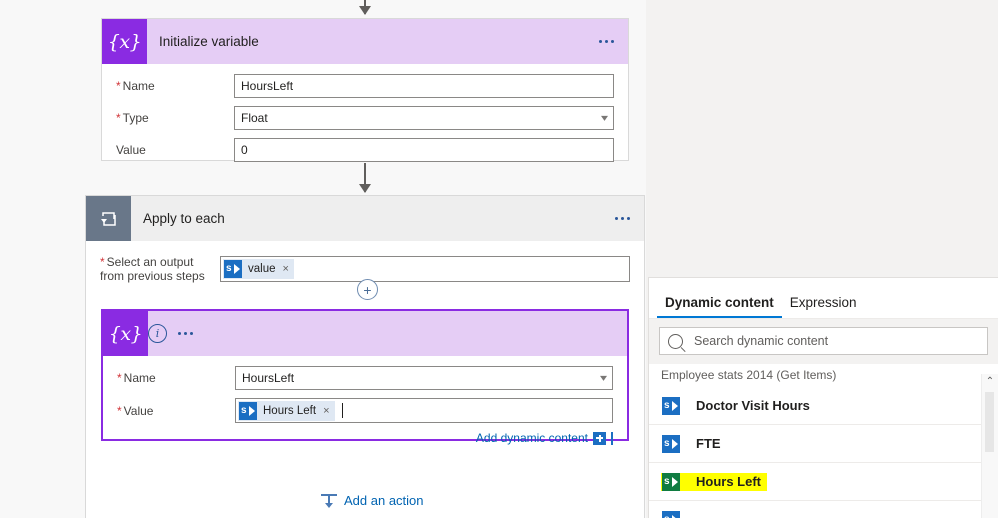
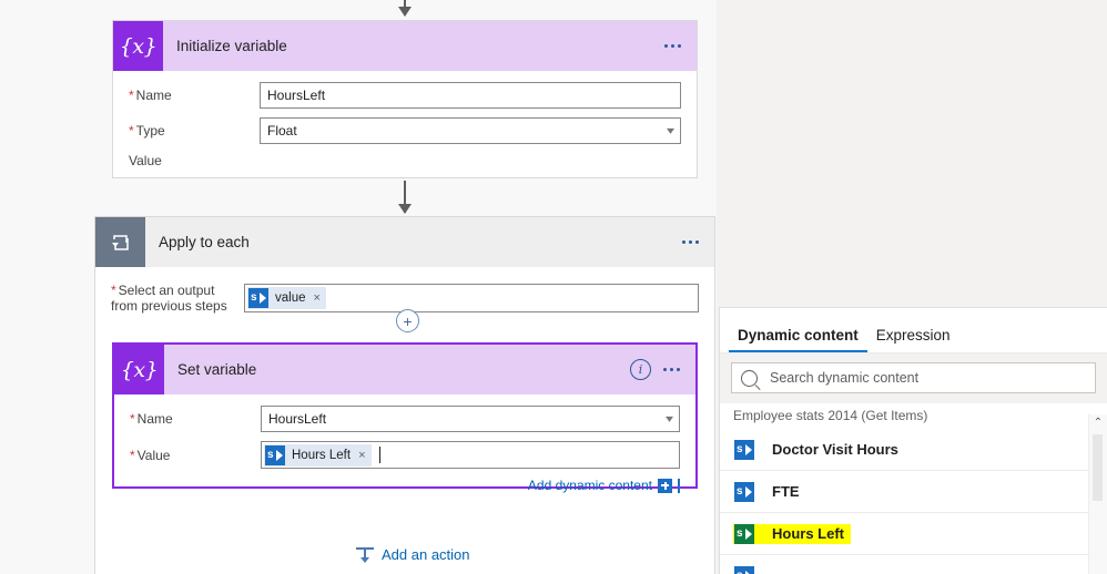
  {x}
  Initialize variable
  * Name
  HoursLeft
  * Type
  Float
  ▾
  Value
- 0
  Apply to each
  * Select an output from previous steps
  s
  value
  ×
  +
  {x}
+ Set variable
  i
  * Name
  HoursLeft
  ▾
  * Value
  s
  Hours Left
  ×
  Add dynamic content
  Add an action
  Dynamic content
  Expression
  Search dynamic content
  Employee stats 2014 (Get Items)
  s
  Doctor Visit Hours
  s
  FTE
  s
  Hours Left
  ⌃
